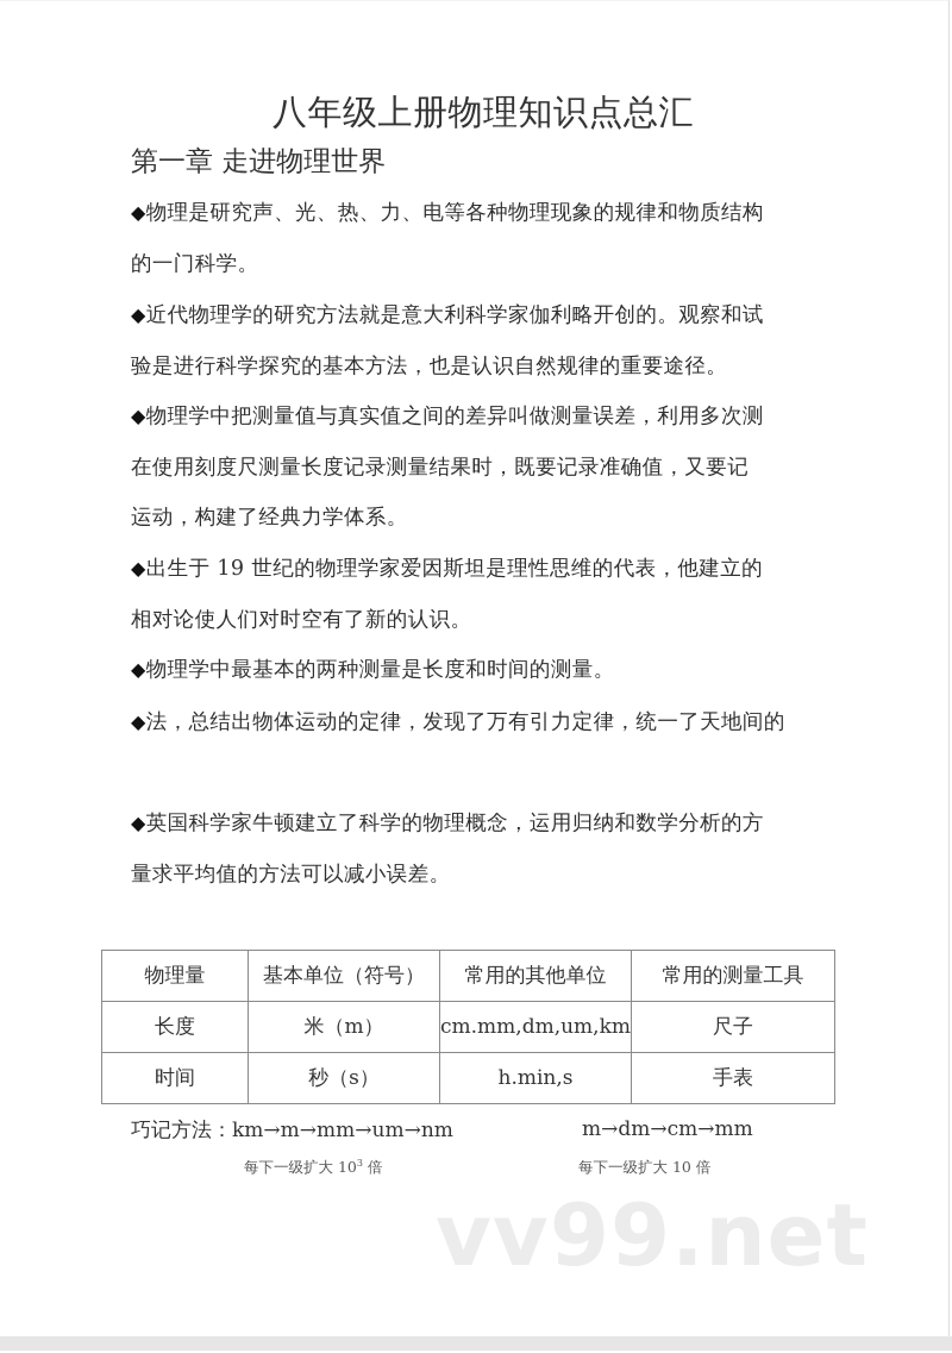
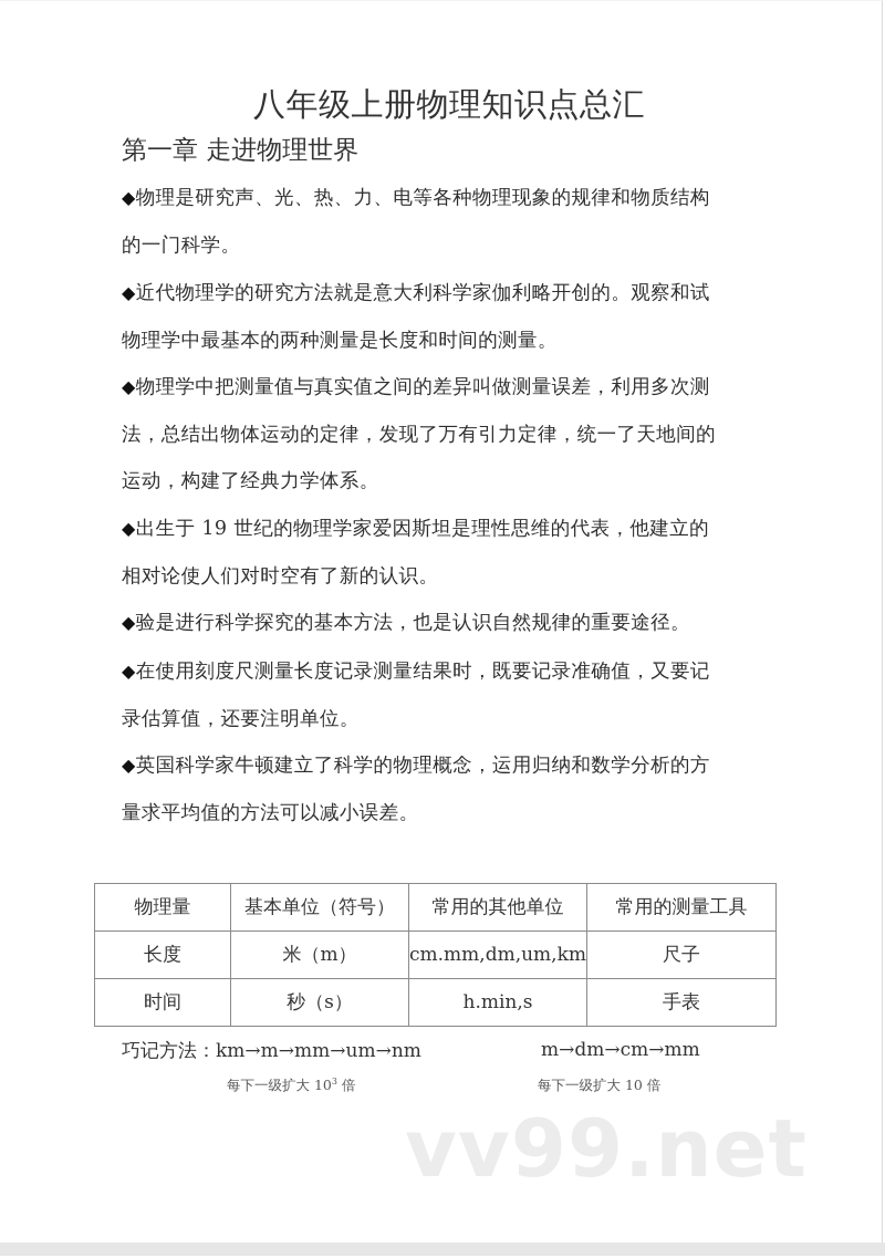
  八年级上册物理知识点总汇
  第一章 走进物理世界
  ◆物理是研究声、光、热、力、电等各种物理现象的规律和物质结构
  的一门科学。
  ◆近代物理学的研究方法就是意大利科学家伽利略开创的。观察和试
- 验是进行科学探究的基本方法，也是认识自然规律的重要途径。
+ 物理学中最基本的两种测量是长度和时间的测量。
  ◆物理学中把测量值与真实值之间的差异叫做测量误差，利用多次测
- 在使用刻度尺测量长度记录测量结果时，既要记录准确值，又要记
+ 法，总结出物体运动的定律，发现了万有引力定律，统一了天地间的
  运动，构建了经典力学体系。
  ◆出生于 19 世纪的物理学家爱因斯坦是理性思维的代表，他建立的
  相对论使人们对时空有了新的认识。
- ◆物理学中最基本的两种测量是长度和时间的测量。
+ ◆验是进行科学探究的基本方法，也是认识自然规律的重要途径。
- ◆法，总结出物体运动的定律，发现了万有引力定律，统一了天地间的
+ ◆在使用刻度尺测量长度记录测量结果时，既要记录准确值，又要记
+ 录估算值，还要注明单位。
  ◆英国科学家牛顿建立了科学的物理概念，运用归纳和数学分析的方
  量求平均值的方法可以减小误差。
  物理量	基本单位（符号）	常用的其他单位	常用的测量工具
  长度	米（m）	cm.mm,dm,um,km	尺子
  时间	秒（s）	h.min,s	手表
  巧记方法：km→m→mm→um→nm
  m→dm→cm→mm
  每下一级扩大 103 倍
  每下一级扩大 10 倍
